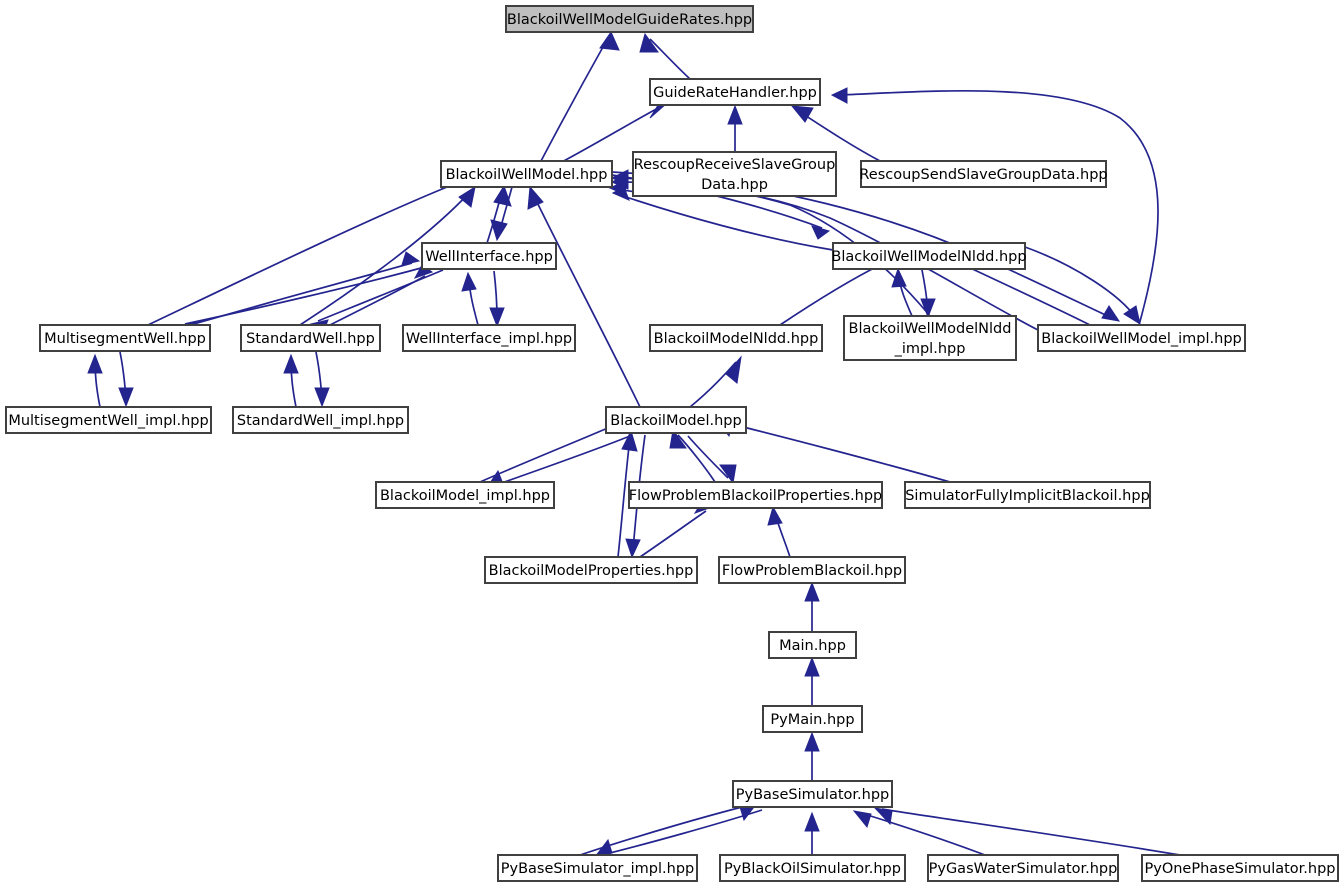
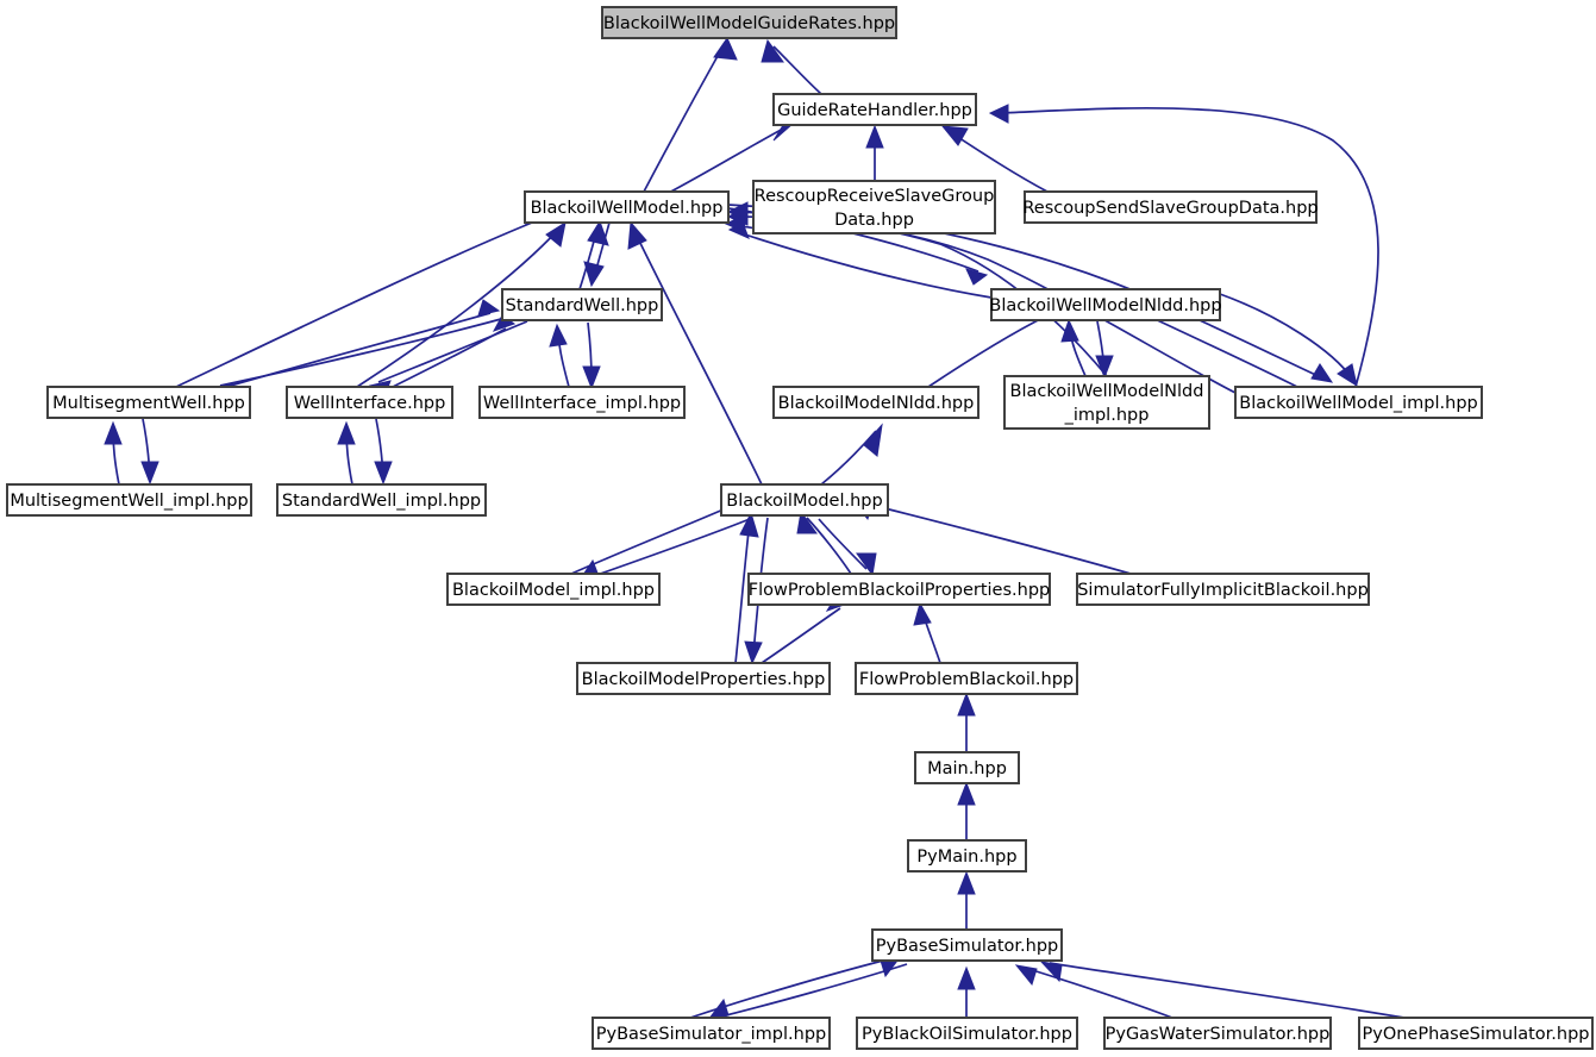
  BlackoilWellModelGuideRates.hpp
  GuideRateHandler.hpp
  BlackoilWellModel.hpp
  RescoupReceiveSlaveGroup Data.hpp
  RescoupSendSlaveGroupData.hpp
- WellInterface.hpp
+ StandardWell.hpp
  BlackoilWellModelNldd.hpp
  MultisegmentWell.hpp
- StandardWell.hpp
+ WellInterface.hpp
  WellInterface_impl.hpp
  BlackoilModelNldd.hpp
  BlackoilWellModelNldd _impl.hpp
  BlackoilWellModel_impl.hpp
  MultisegmentWell_impl.hpp
  StandardWell_impl.hpp
  BlackoilModel.hpp
  BlackoilModel_impl.hpp
  FlowProblemBlackoilProperties.hpp
  SimulatorFullyImplicitBlackoil.hpp
  BlackoilModelProperties.hpp
  FlowProblemBlackoil.hpp
  Main.hpp
  PyMain.hpp
  PyBaseSimulator.hpp
  PyBaseSimulator_impl.hpp
  PyBlackOilSimulator.hpp
  PyGasWaterSimulator.hpp
  PyOnePhaseSimulator.hpp
